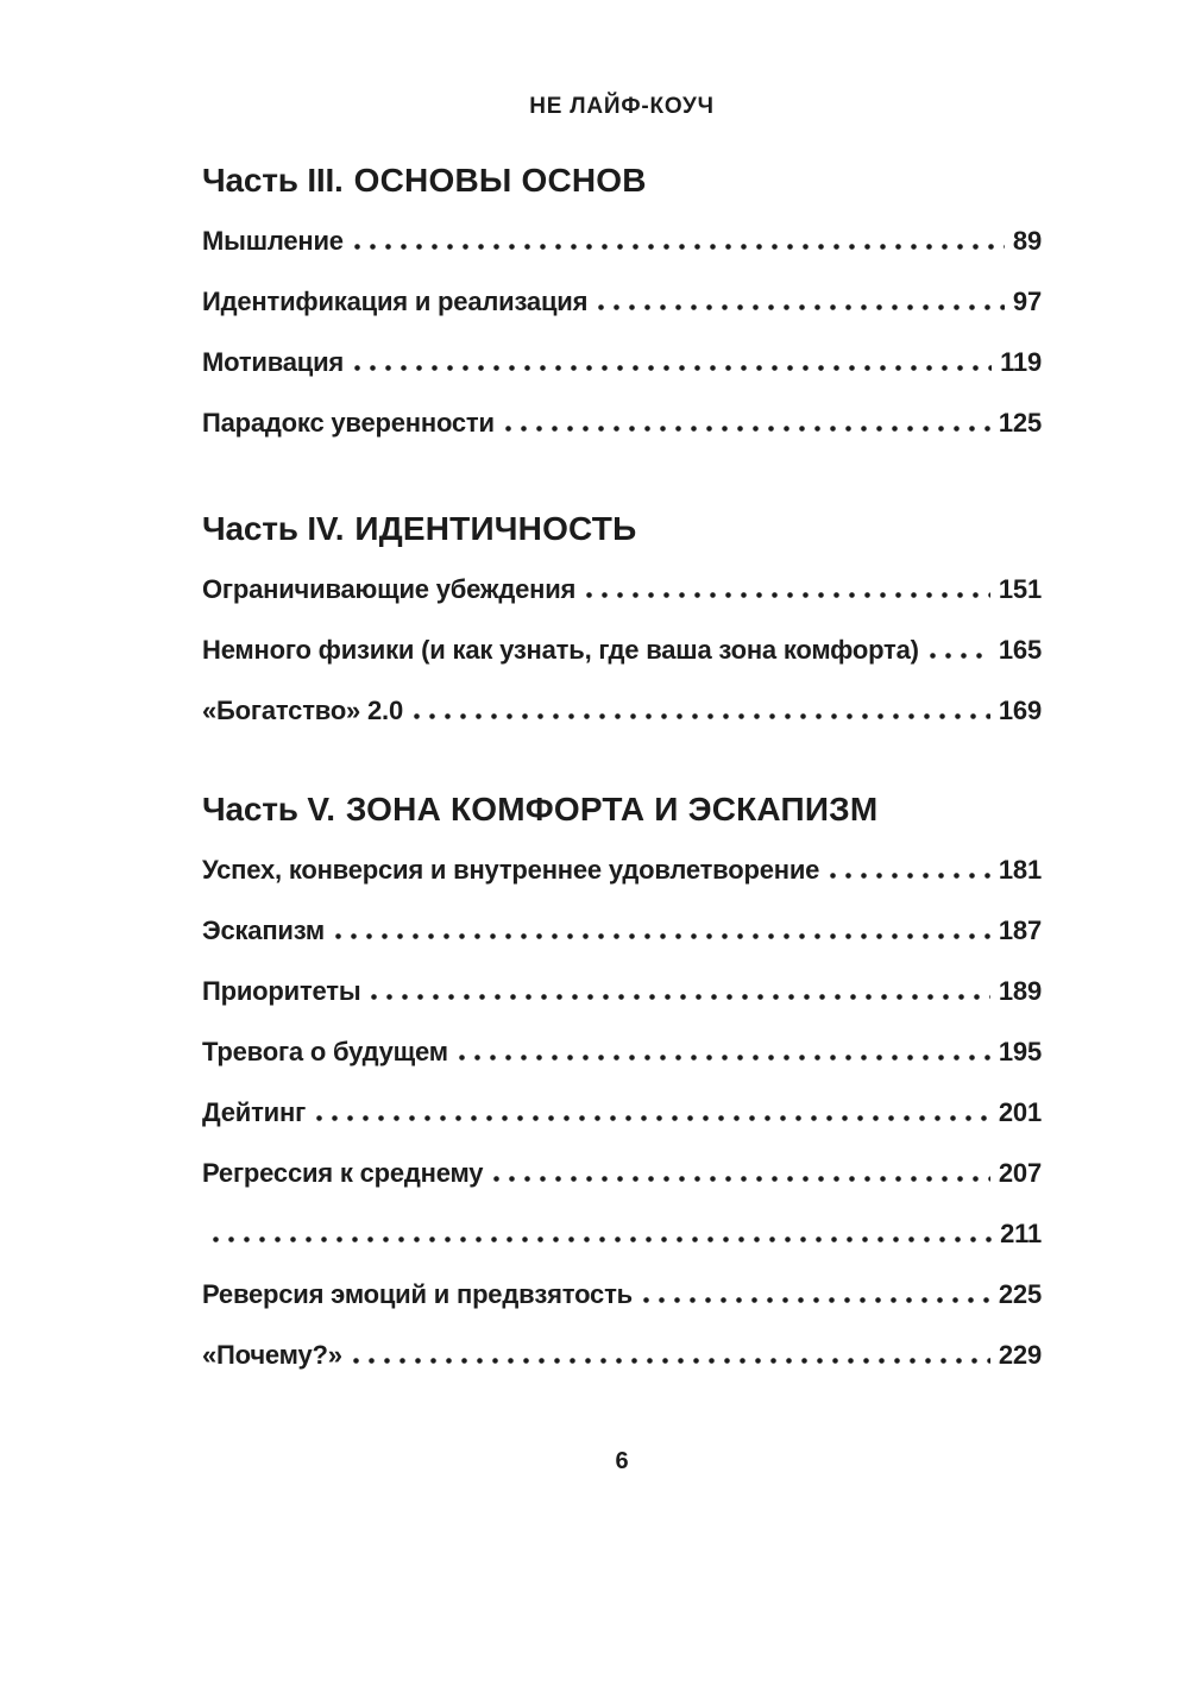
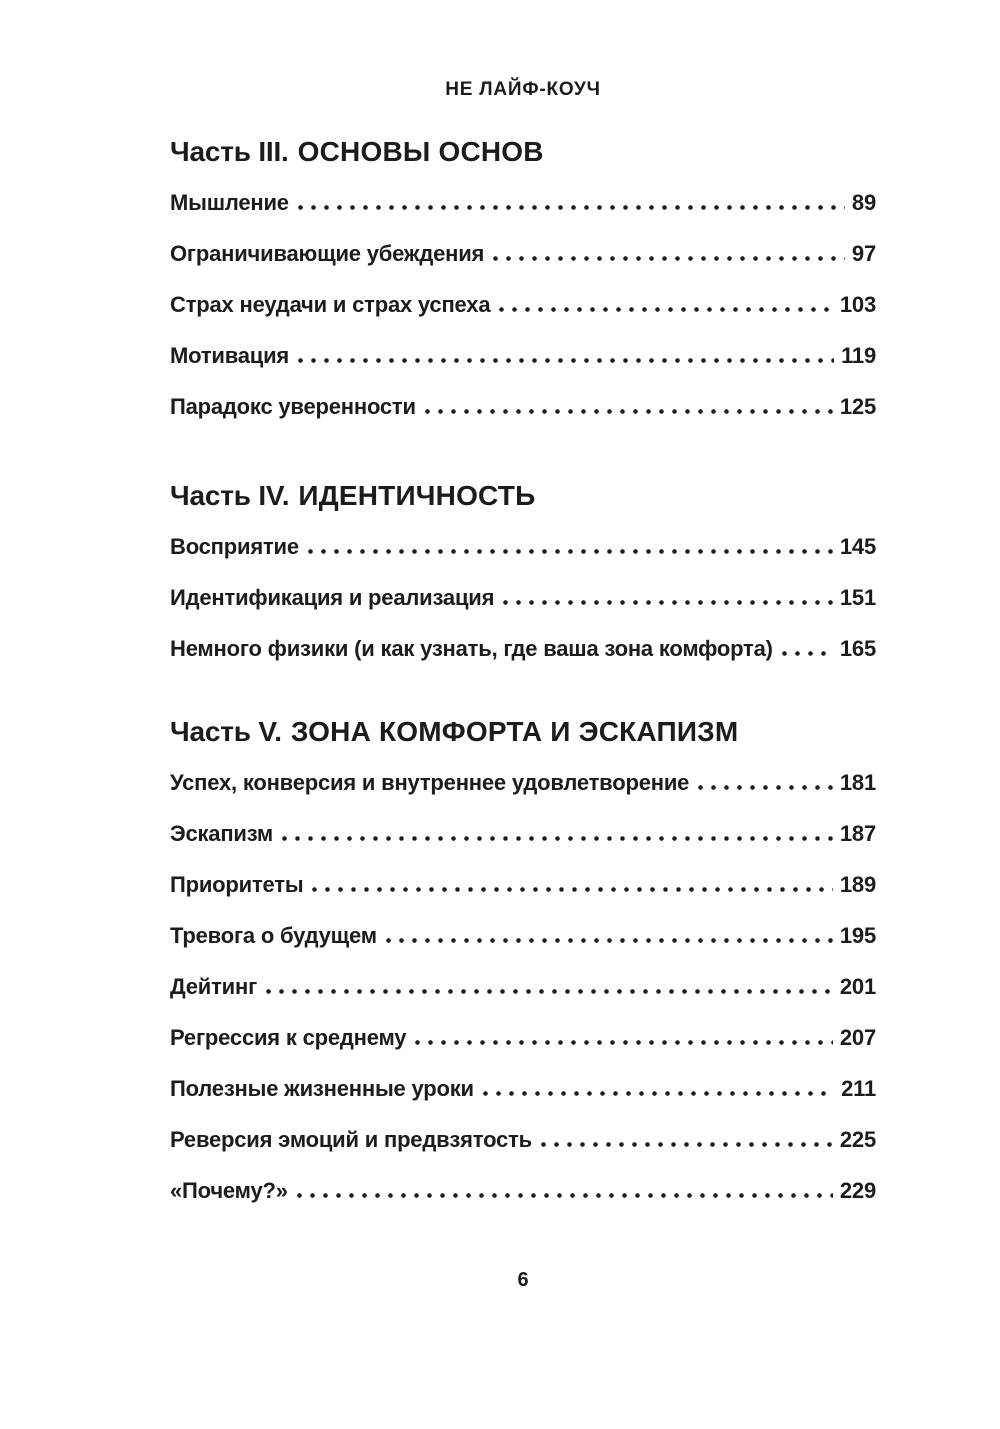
  НЕ ЛАЙФ-КОУЧ
  Часть III. ОСНОВЫ ОСНОВ
  Мышление
  89
- Идентификация и реализация
+ Ограничивающие убеждения
  97
+ Страх неудачи и страх успеха
+ 103
  Мотивация
  119
  Парадокс уверенности
  125
  Часть IV. ИДЕНТИЧНОСТЬ
+ Восприятие
+ 145
- Ограничивающие убеждения
+ Идентификация и реализация
  151
  Немного физики (и как узнать, где ваша зона комфорта)
  165
- «Богатство» 2.0
- 169
  Часть V. ЗОНА КОМФОРТА И ЭСКАПИЗМ
  Успех, конверсия и внутреннее удовлетворение
  181
  Эскапизм
  187
  Приоритеты
  189
  Тревога о будущем
  195
  Дейтинг
  201
  Регрессия к среднему
  207
+ Полезные жизненные уроки
  211
  Реверсия эмоций и предвзятость
  225
  «Почему?»
  229
  6
